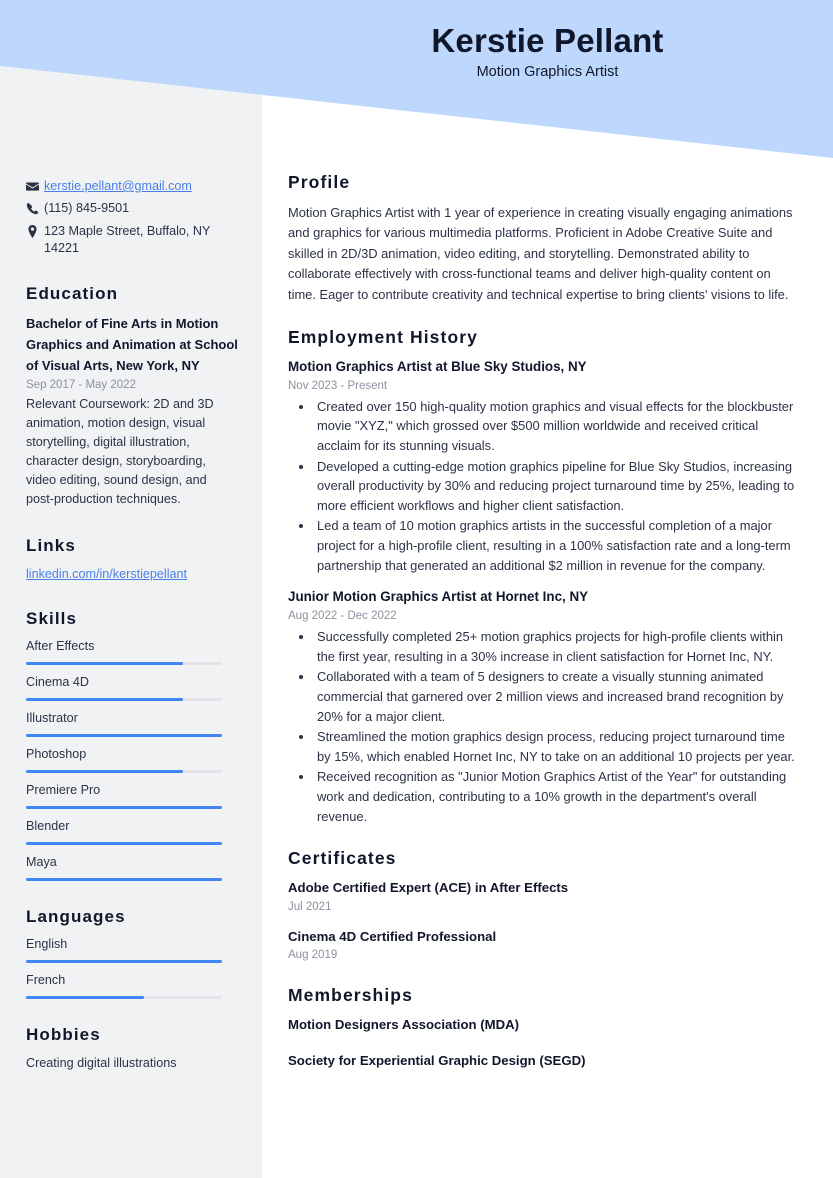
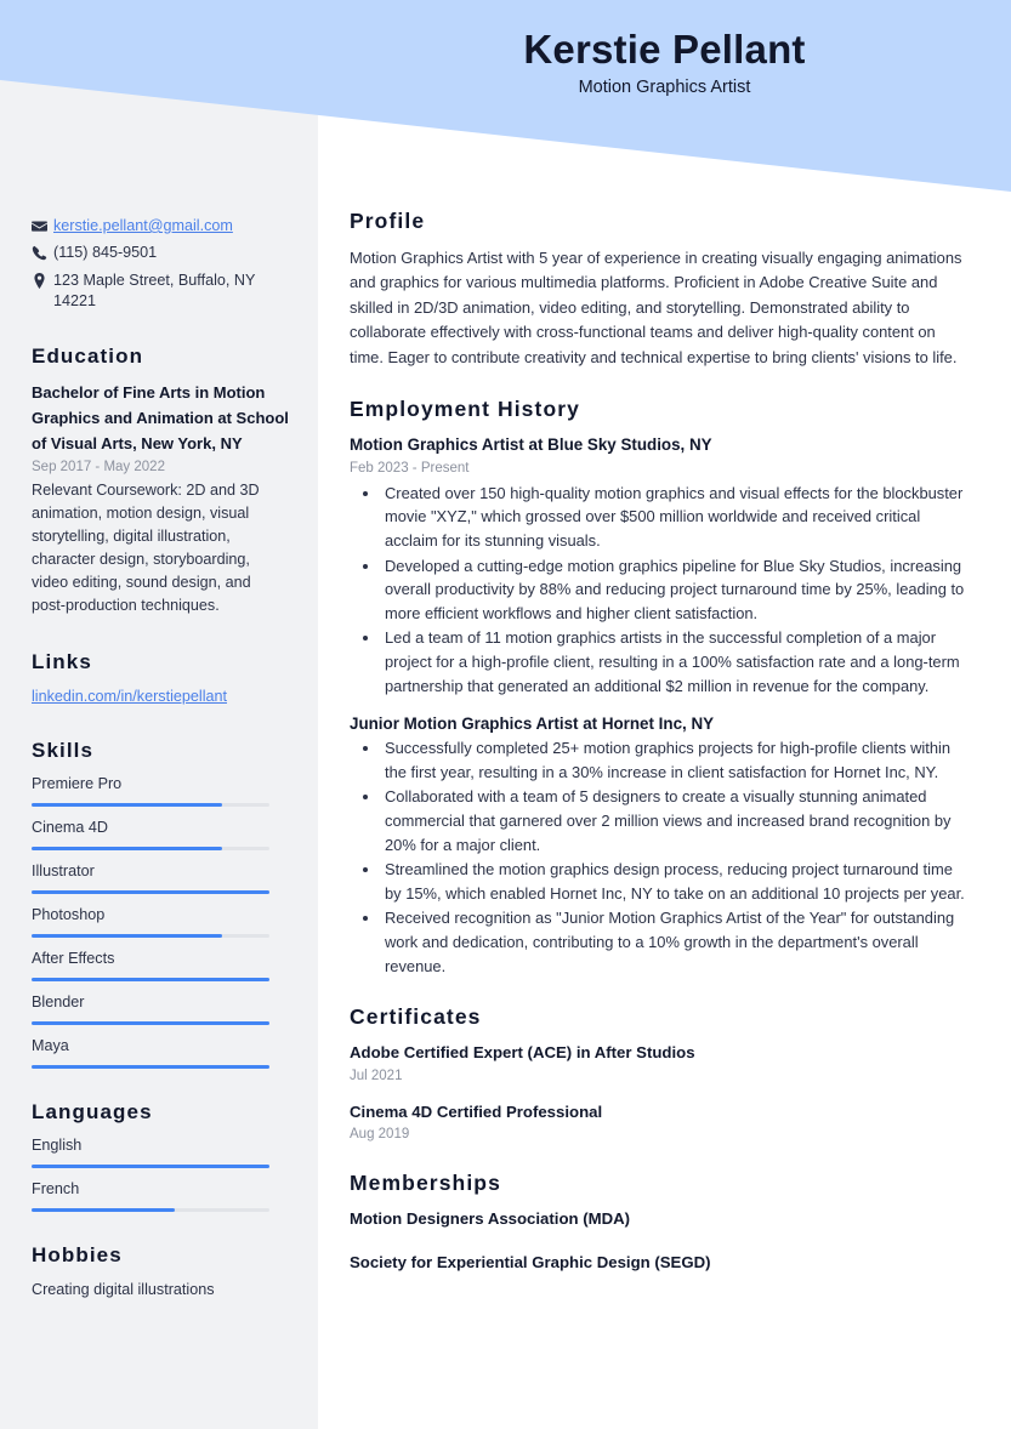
  Kerstie Pellant
  Motion Graphics Artist
  kerstie.pellant@gmail.com
  (115) 845-9501
  123 Maple Street, Buffalo, NY 14221
  Education
  Bachelor of Fine Arts in Motion Graphics and Animation at School of Visual Arts, New York, NY
  Sep 2017 - May 2022
  Relevant Coursework: 2D and 3D animation, motion design, visual storytelling, digital illustration, character design, storyboarding, video editing, sound design, and post-production techniques.
  Links
  linkedin.com/in/kerstiepellant
  Skills
- After Effects
+ Premiere Pro
  Cinema 4D
  Illustrator
  Photoshop
- Premiere Pro
+ After Effects
  Blender
  Maya
  Languages
  English
  French
  Hobbies
  Creating digital illustrations
  Profile
- Motion Graphics Artist with 1 year of experience in creating visually engaging animations and graphics for various multimedia platforms. Proficient in Adobe Creative Suite and skilled in 2D/3D animation, video editing, and storytelling. Demonstrated ability to collaborate effectively with cross-functional teams and deliver high-quality content on time. Eager to contribute creativity and technical expertise to bring clients' visions to life.
+ Motion Graphics Artist with 5 year of experience in creating visually engaging animations and graphics for various multimedia platforms. Proficient in Adobe Creative Suite and skilled in 2D/3D animation, video editing, and storytelling. Demonstrated ability to collaborate effectively with cross-functional teams and deliver high-quality content on time. Eager to contribute creativity and technical expertise to bring clients' visions to life.
  Employment History
  Motion Graphics Artist at Blue Sky Studios, NY
- Nov 2023 - Present
+ Feb 2023 - Present
  Created over 150 high-quality motion graphics and visual effects for the blockbuster movie "XYZ," which grossed over $500 million worldwide and received critical acclaim for its stunning visuals.
- Developed a cutting-edge motion graphics pipeline for Blue Sky Studios, increasing overall productivity by 30% and reducing project turnaround time by 25%, leading to more efficient workflows and higher client satisfaction.
+ Developed a cutting-edge motion graphics pipeline for Blue Sky Studios, increasing overall productivity by 88% and reducing project turnaround time by 25%, leading to more efficient workflows and higher client satisfaction.
- Led a team of 10 motion graphics artists in the successful completion of a major project for a high-profile client, resulting in a 100% satisfaction rate and a long-term partnership that generated an additional $2 million in revenue for the company.
+ Led a team of 11 motion graphics artists in the successful completion of a major project for a high-profile client, resulting in a 100% satisfaction rate and a long-term partnership that generated an additional $2 million in revenue for the company.
  Junior Motion Graphics Artist at Hornet Inc, NY
- Aug 2022 - Dec 2022
  Successfully completed 25+ motion graphics projects for high-profile clients within the first year, resulting in a 30% increase in client satisfaction for Hornet Inc, NY.
  Collaborated with a team of 5 designers to create a visually stunning animated commercial that garnered over 2 million views and increased brand recognition by 20% for a major client.
  Streamlined the motion graphics design process, reducing project turnaround time by 15%, which enabled Hornet Inc, NY to take on an additional 10 projects per year.
  Received recognition as "Junior Motion Graphics Artist of the Year" for outstanding work and dedication, contributing to a 10% growth in the department's overall revenue.
  Certificates
- Adobe Certified Expert (ACE) in After Effects
+ Adobe Certified Expert (ACE) in After Studios
  Jul 2021
  Cinema 4D Certified Professional
  Aug 2019
  Memberships
  Motion Designers Association (MDA)
  Society for Experiential Graphic Design (SEGD)
